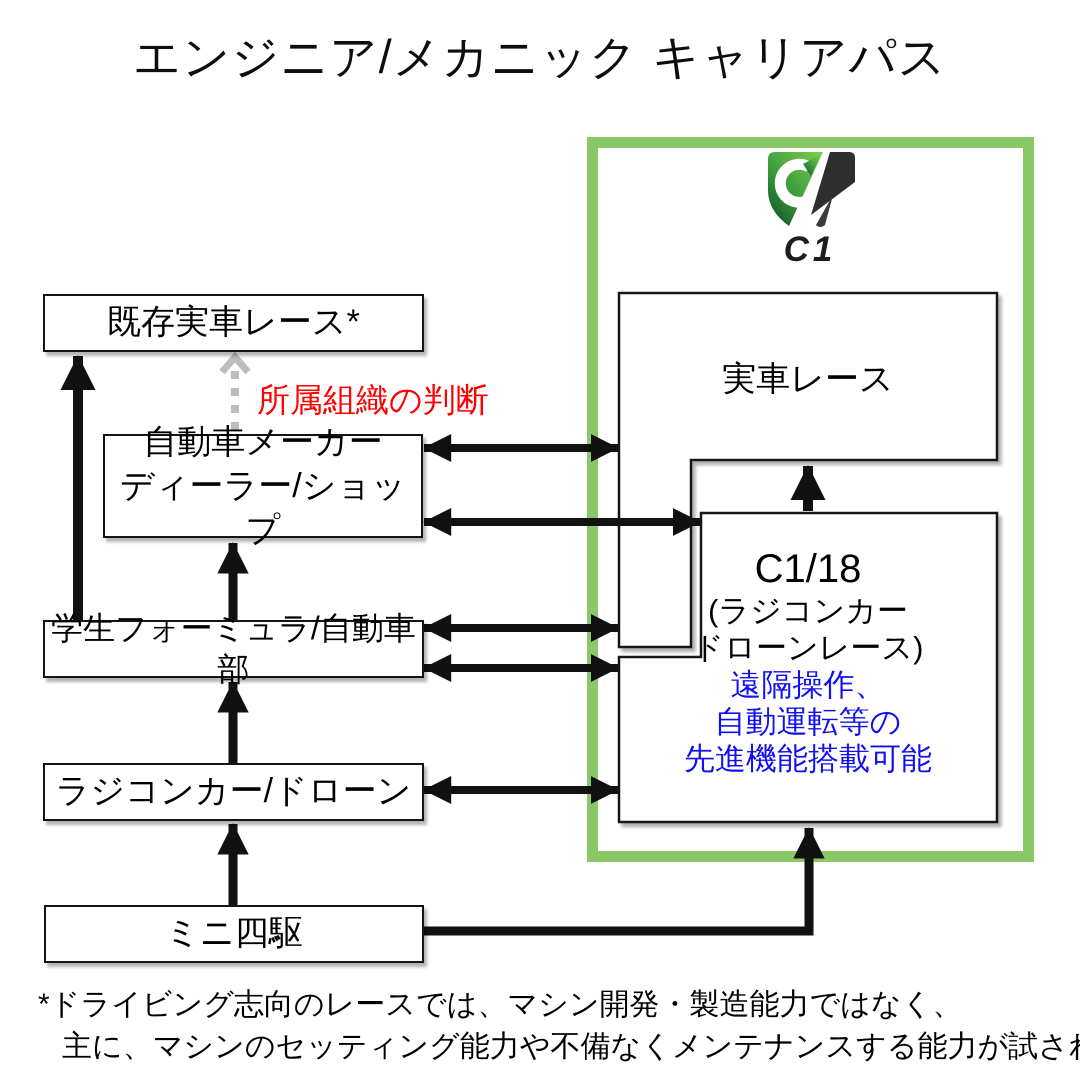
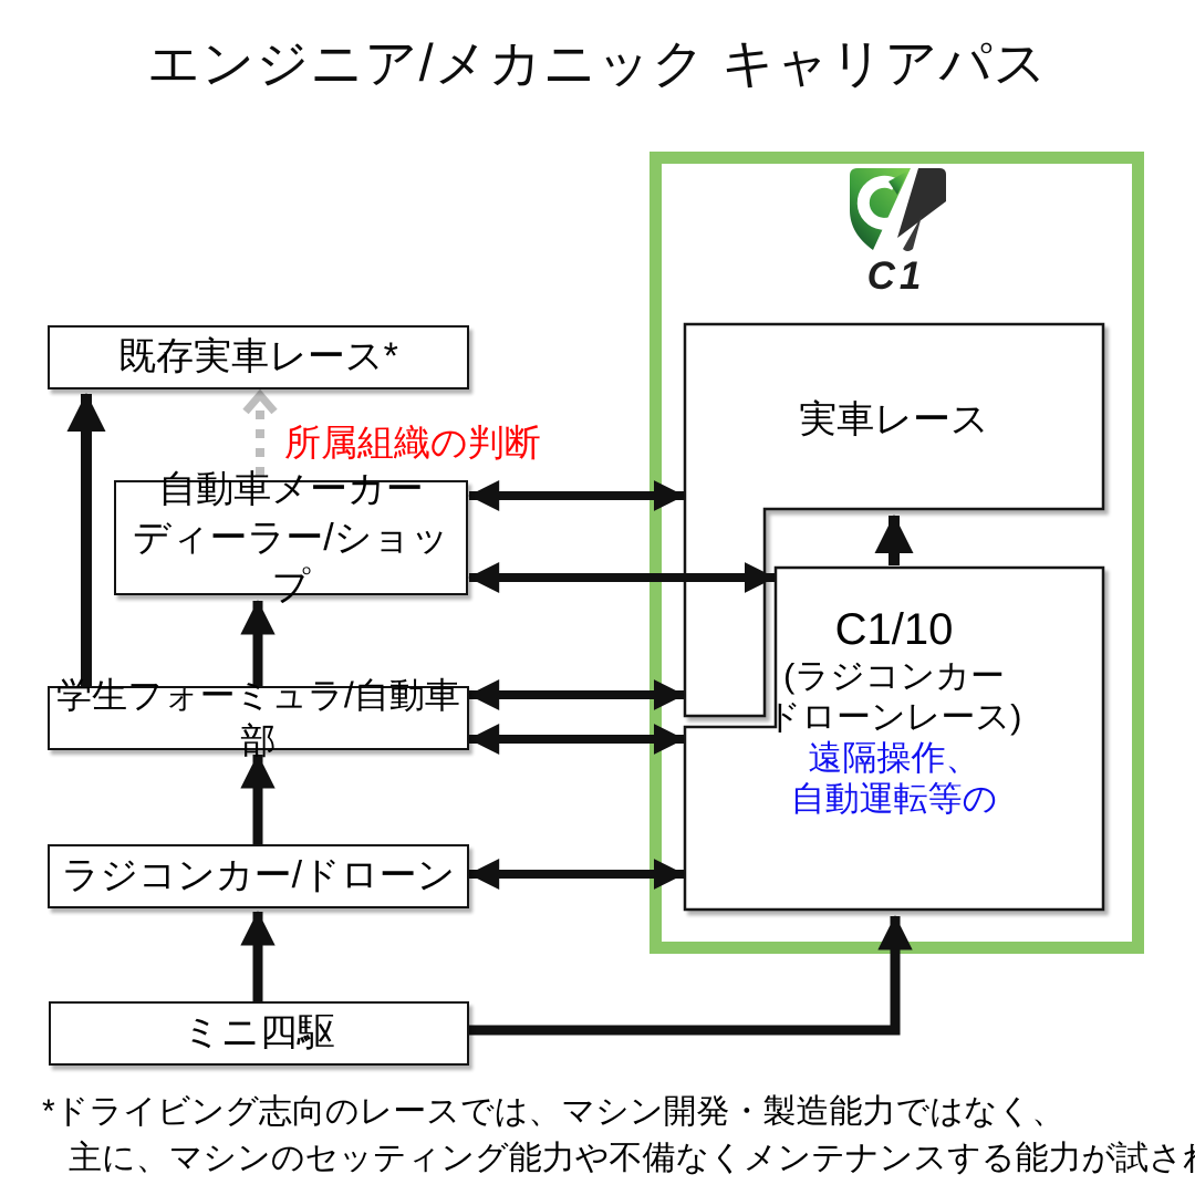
  エンジニア/メカニック キャリアパス
  C1
  既存実車レース*
  自動車メーカー
  ディーラー/ショップ
  学生フォーミュラ/自動車部
  ラジコンカー/ドローン
  ミニ四駆
  実車レース
- C1/18
+ C1/10
  (ラジコンカー
  ドローンレース)
  遠隔操作、
  自動運転等の
- 先進機能搭載可能
  所属組織の判断
  *ドライビング志向のレースでは、マシン開発・製造能力ではなく、
  主に、マシンのセッティング能力や不備なくメンテナンスする能力が試さ
